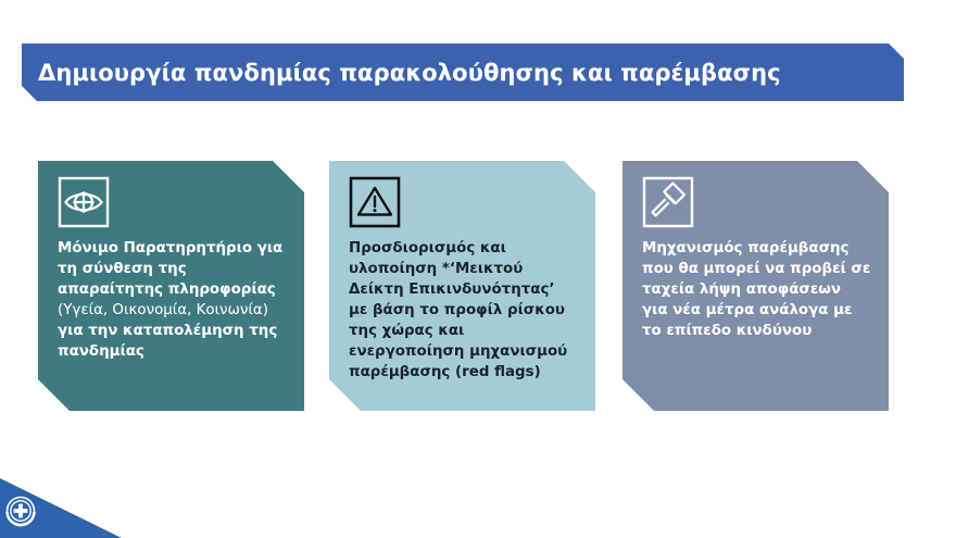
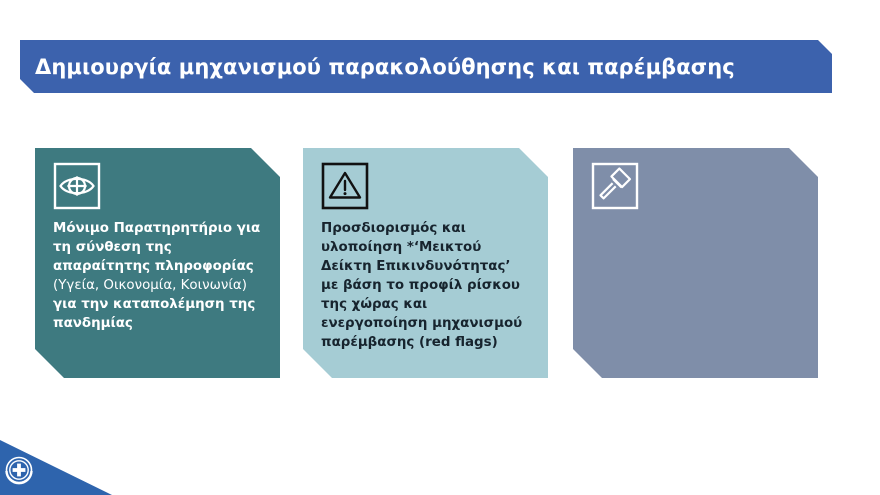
- Δημιουργία πανδημίας παρακολούθησης και παρέμβασης
+ Δημιουργία μηχανισμού παρακολούθησης και παρέμβασης
  Μόνιμο Παρατηρητήριο για τη σύνθεση της απαραίτητης πληροφορίας (Υγεία, Οικονομία, Κοινωνία) για την καταπολέμηση της πανδημίας
  Προσδιορισμός και υλοποίηση *‘Μεικτού Δείκτη Επικινδυνότητας’ με βάση το προφίλ ρίσκου της χώρας και ενεργοποίηση μηχανισμού παρέμβασης (red flags)
- Μηχανισμός παρέμβασης που θα μπορεί να προβεί σε ταχεία λήψη αποφάσεων για νέα μέτρα ανάλογα με το επίπεδο κινδύνου
